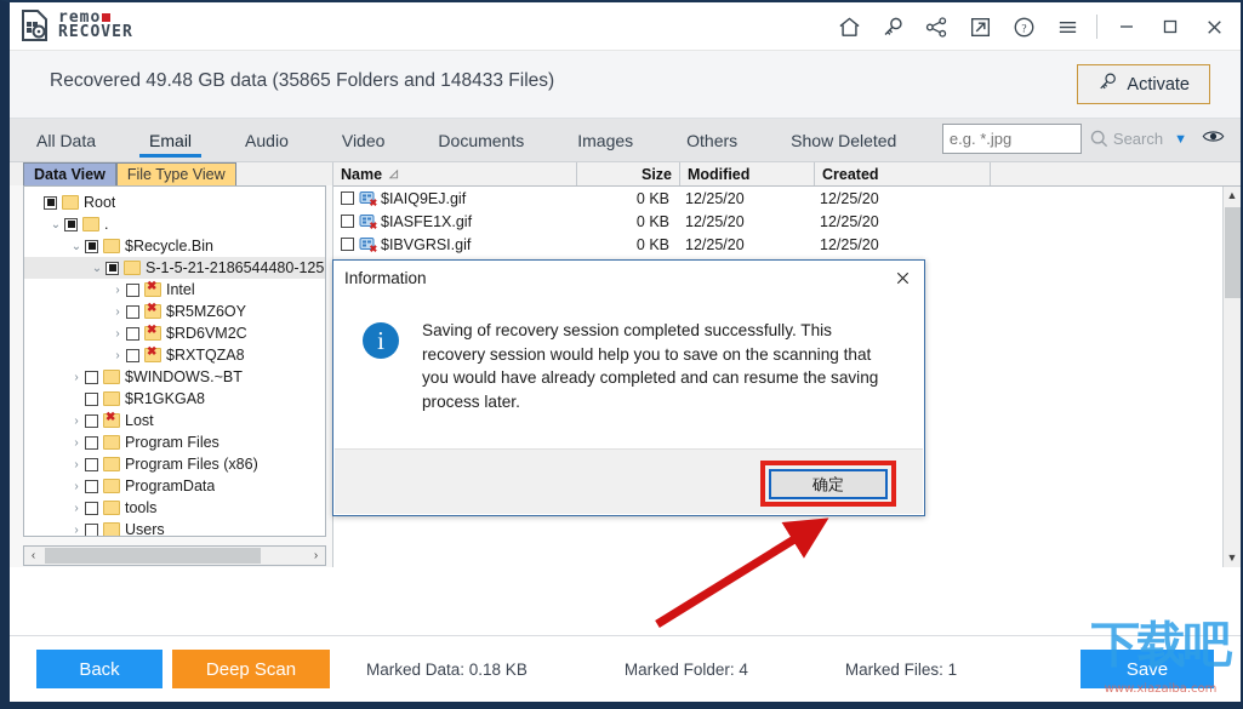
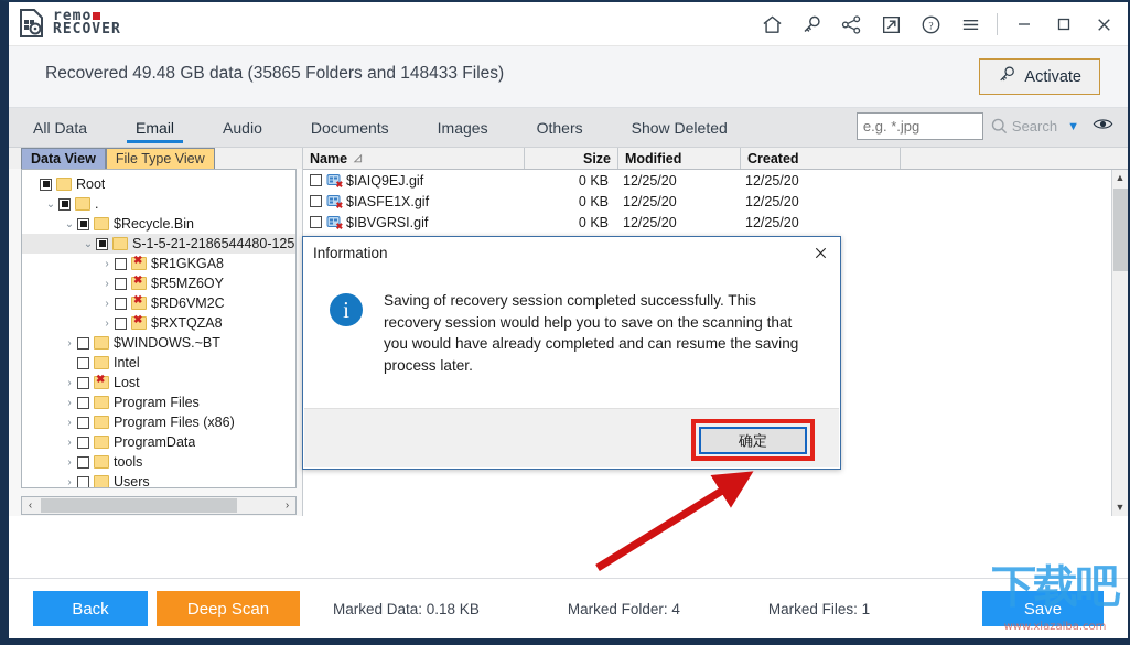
  remo
  RECOVER
  ?
  Recovered 49.48 GB data (35865 Folders and 148433 Files)
  Activate
  All Data
  Email
  Audio
- Video
  Documents
  Images
  Others
  Show Deleted
  e.g. *.jpg
  Search
  ▼
  Data View
  File Type View
  Root
  ⌄
  .
  ⌄
  $Recycle.Bin
  ⌄
  S-1-5-21-2186544480-125
  ›
- Intel
+ $R1GKGA8
  ›
  $R5MZ6OY
  ›
  $RD6VM2C
  ›
  $RXTQZA8
  ›
  $WINDOWS.~BT
- $R1GKGA8
+ Intel
  ›
  Lost
  ›
  Program Files
  ›
  Program Files (x86)
  ›
  ProgramData
  ›
  tools
  ›
  Users
  ‹
  ›
  Name
  ◿
  Size
  Modified
  Created
  ✖
  $IAIQ9EJ.gif
  0 KB
  12/25/20
  12/25/20
  ✖
  $IASFE1X.gif
  0 KB
  12/25/20
  12/25/20
  ✖
  $IBVGRSI.gif
  0 KB
  12/25/20
  12/25/20
  ▲
  ▼
  Back
  Deep Scan
  Marked Data: 0.18 KB
  Marked Folder: 4
  Marked Files: 1
  Save
  Information
  i
  Saving of recovery session completed successfully. This recovery session would help you to save on the scanning that you would have already completed and can resume the saving process later.
  确定
  下载吧
  www.xiazaiba.com
